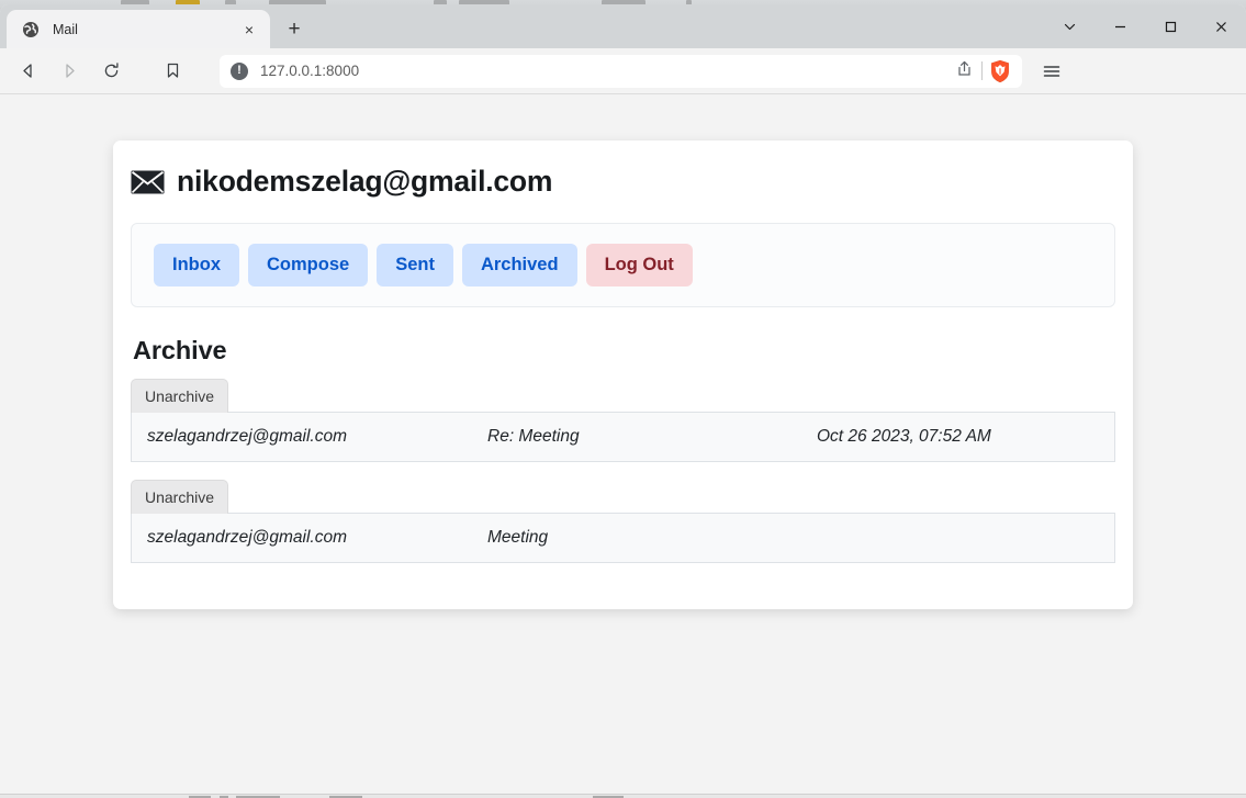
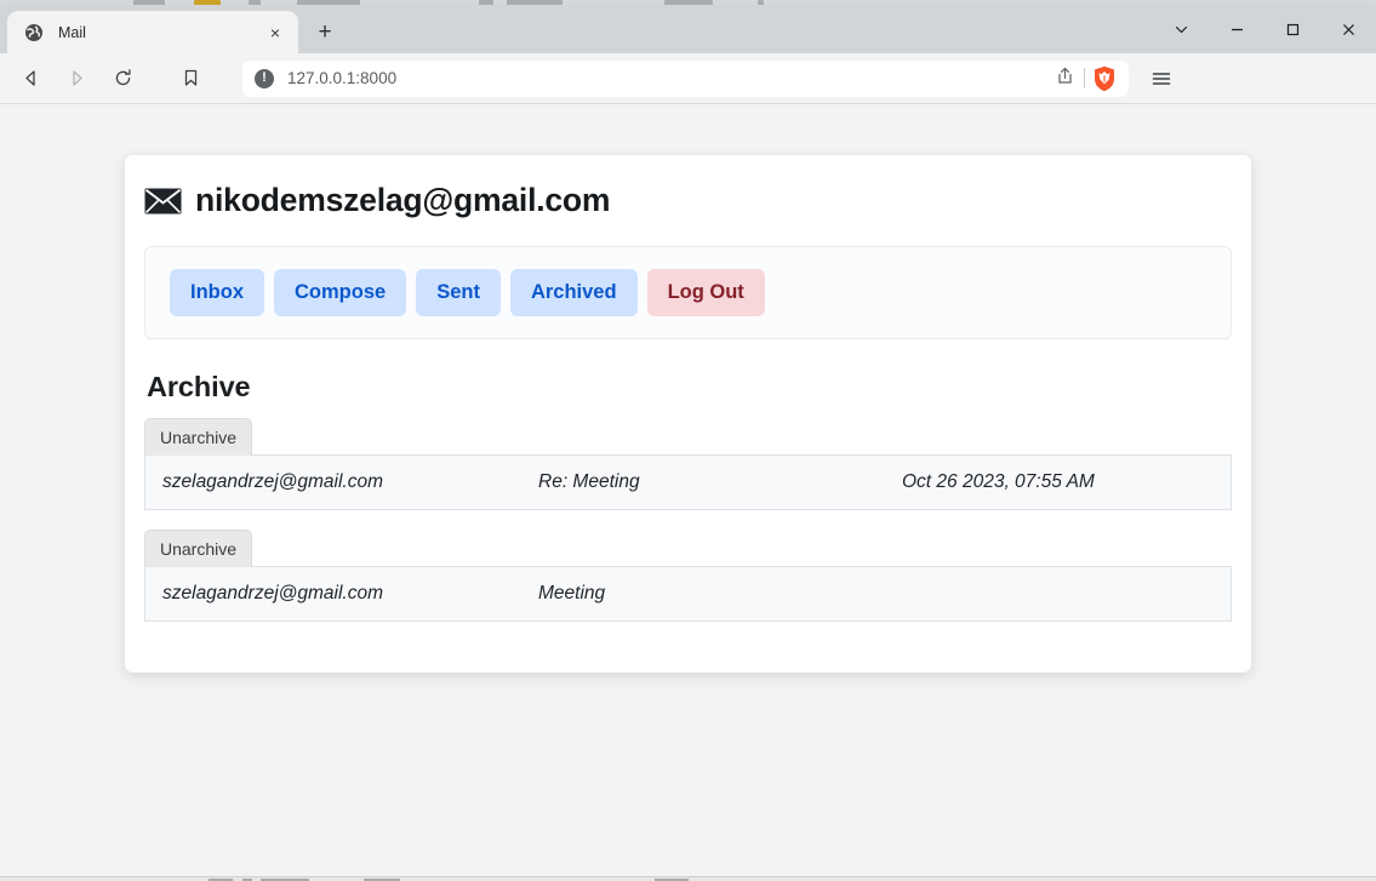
  Mail
  ×
  +
  !
  127.0.0.1:8000
  nikodemszelag@gmail.com
  Inbox
  Compose
  Sent
  Archived
  Log Out
  Archive
  Unarchive
  szelagandrzej@gmail.com
  Re: Meeting
- Oct 26 2023, 07:52 AM
+ Oct 26 2023, 07:55 AM
  Unarchive
  szelagandrzej@gmail.com
  Meeting
